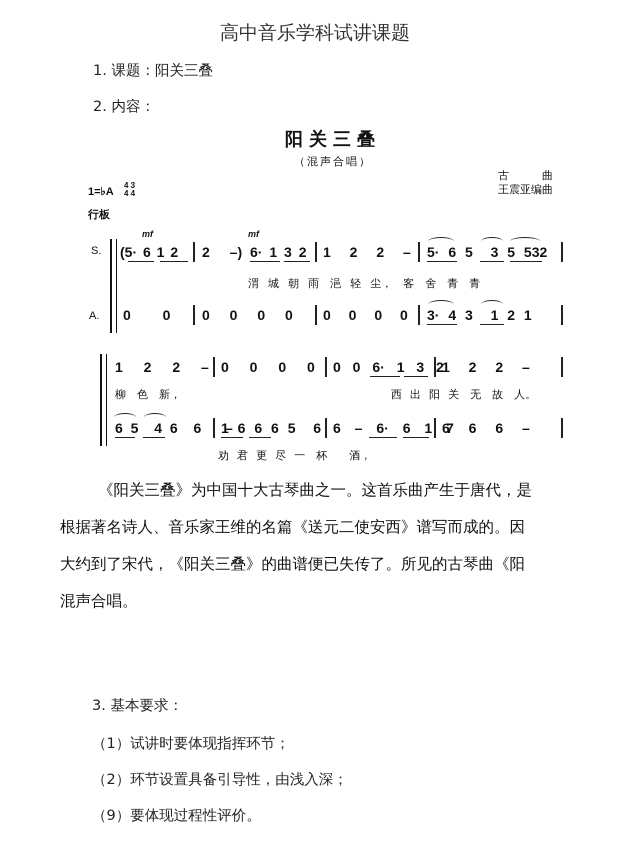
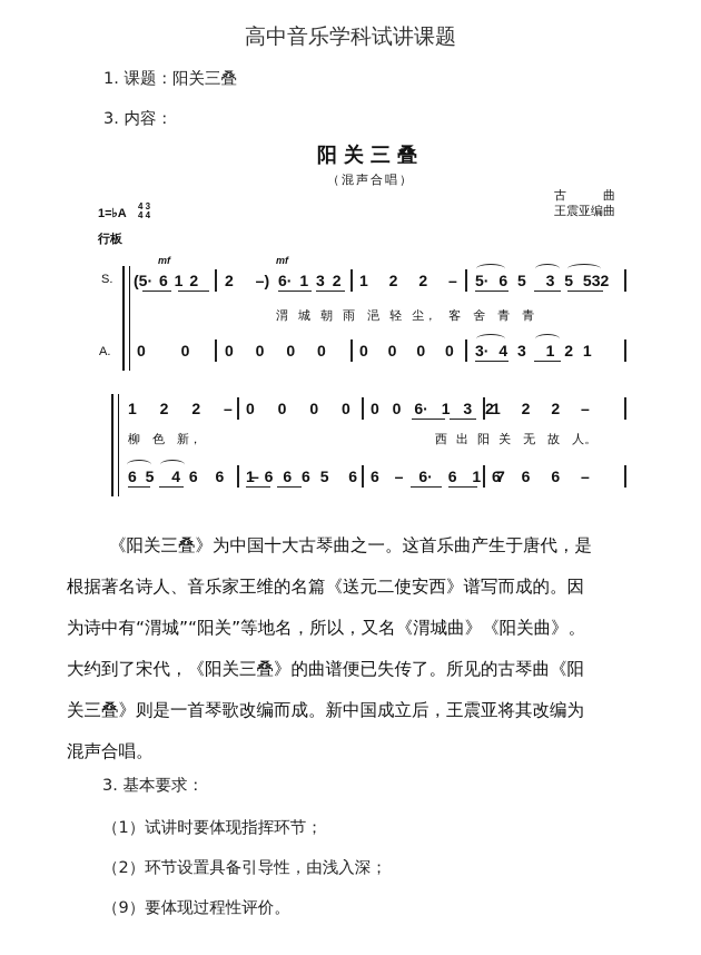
  高中音乐学科试讲课题
  1. 课题：阳关三叠
- 2. 内容：
+ 3. 内容：
  阳关三叠
  （混声合唱）
  古 曲
  王震亚编曲
  1=♭A
  4 3
  4 4
  行板
  S.
  A.
  mf
  mf
  (5· 6 1 2
  2 –)
  6· 1 3 2
  1 2 2 –
  5· 6 5 3 5 532
  渭 城 朝 雨 浥 轻 尘， 客 舍 青 青
  0 0
  0 0 0 0
  0 0 0 0
  3· 4 3 1 2 1
  1 2 2 –
  0 0 0 0
  0 0 6· 1 3 2
  1 2 2 –
  柳 色 新，
  西 出 阳 关 无 故 人。
  6 5 4 6 6 –
  1 6 6 6 5 6
  6 – 6· 6 1 7
  6 6 6 –
- 劝 君 更 尽 一 杯 酒，
  《阳关三叠》为中国十大古琴曲之一。这首乐曲产生于唐代，是
  根据著名诗人、音乐家王维的名篇《送元二使安西》谱写而成的。因
+ 为诗中有“渭城”“阳关”等地名，所以，又名《渭城曲》《阳关曲》。
  大约到了宋代，《阳关三叠》的曲谱便已失传了。所见的古琴曲《阳
+ 关三叠》则是一首琴歌改编而成。新中国成立后，王震亚将其改编为
  混声合唱。
  3. 基本要求：
  （1）试讲时要体现指挥环节；
  （2）环节设置具备引导性，由浅入深；
  （9）要体现过程性评价。
